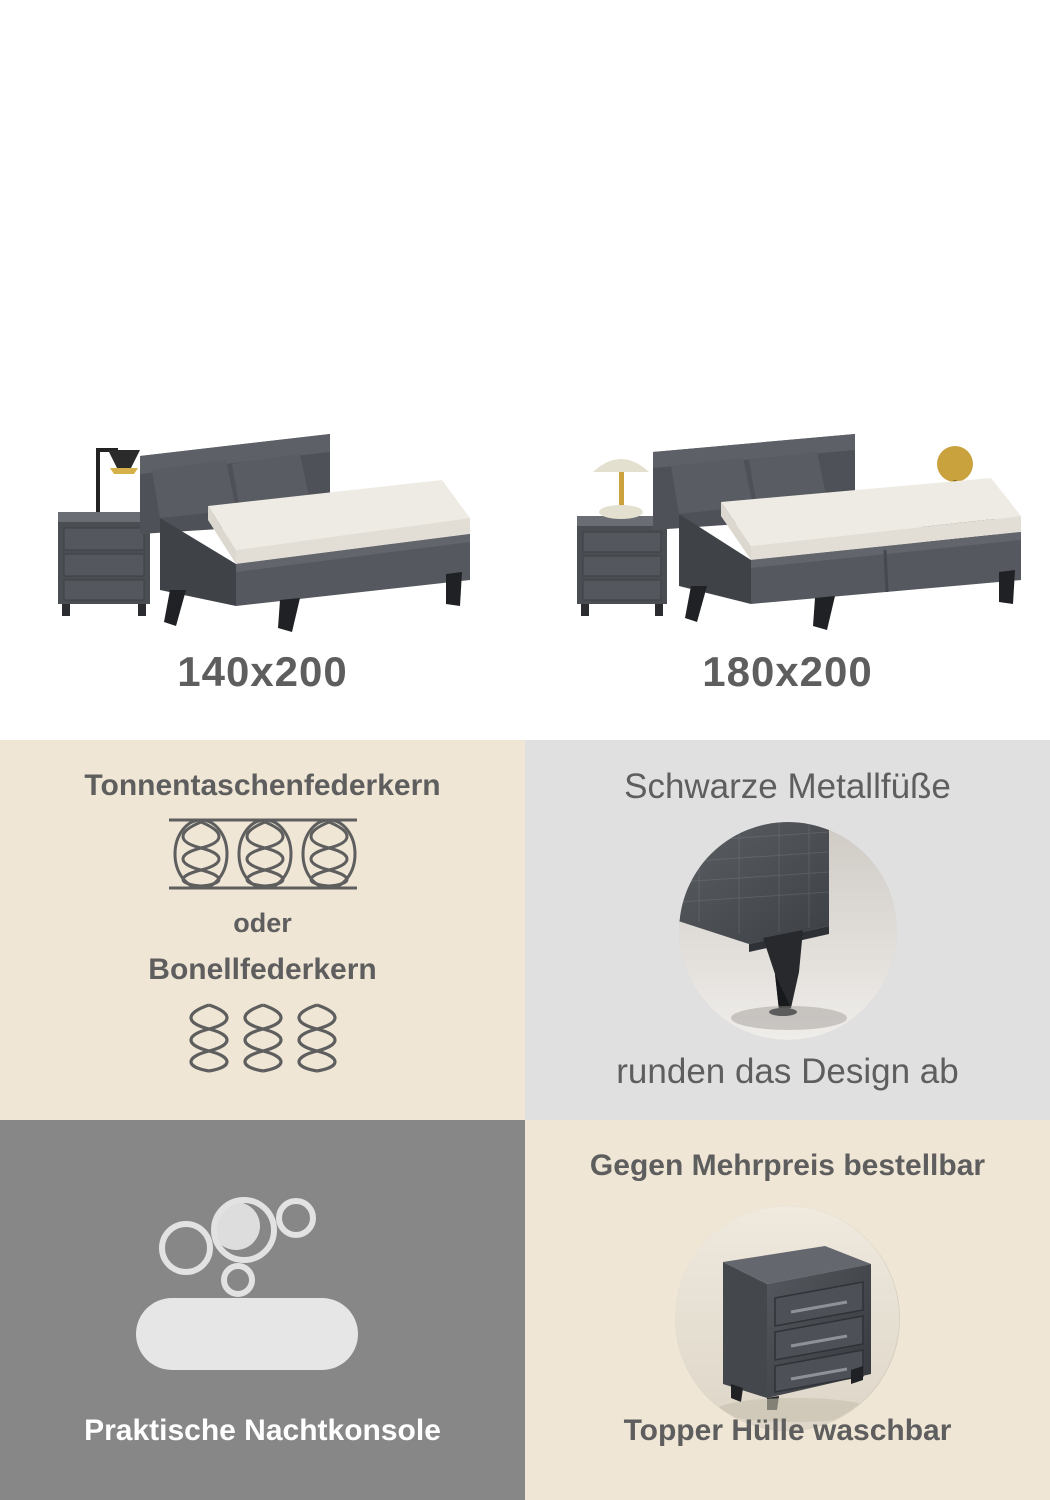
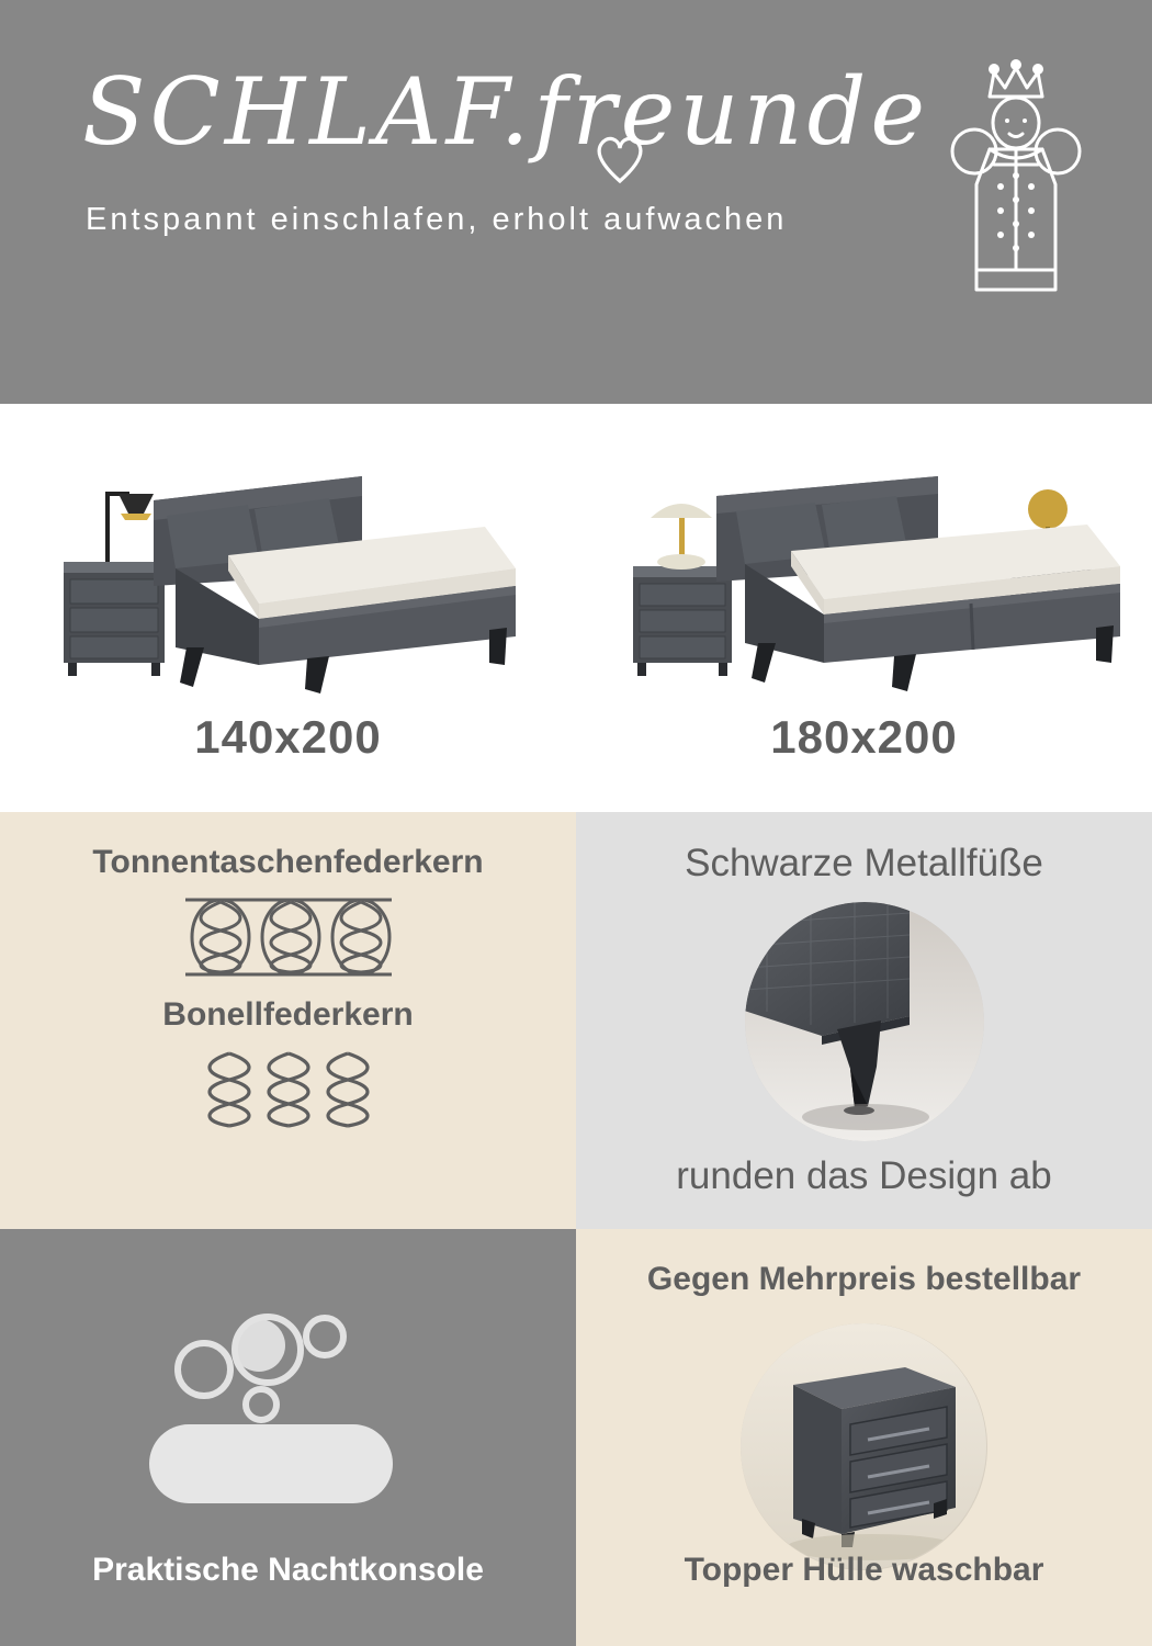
+ SCHLAF.freunde
+ Entspannt einschlafen, erholt aufwachen
  140x200
  180x200
  Tonnentaschenfederkern
- oder
  Bonellfederkern
  Schwarze Metallfüße
  runden das Design ab
  Praktische Nachtkonsole
  Gegen Mehrpreis bestellbar
  Topper Hülle waschbar
